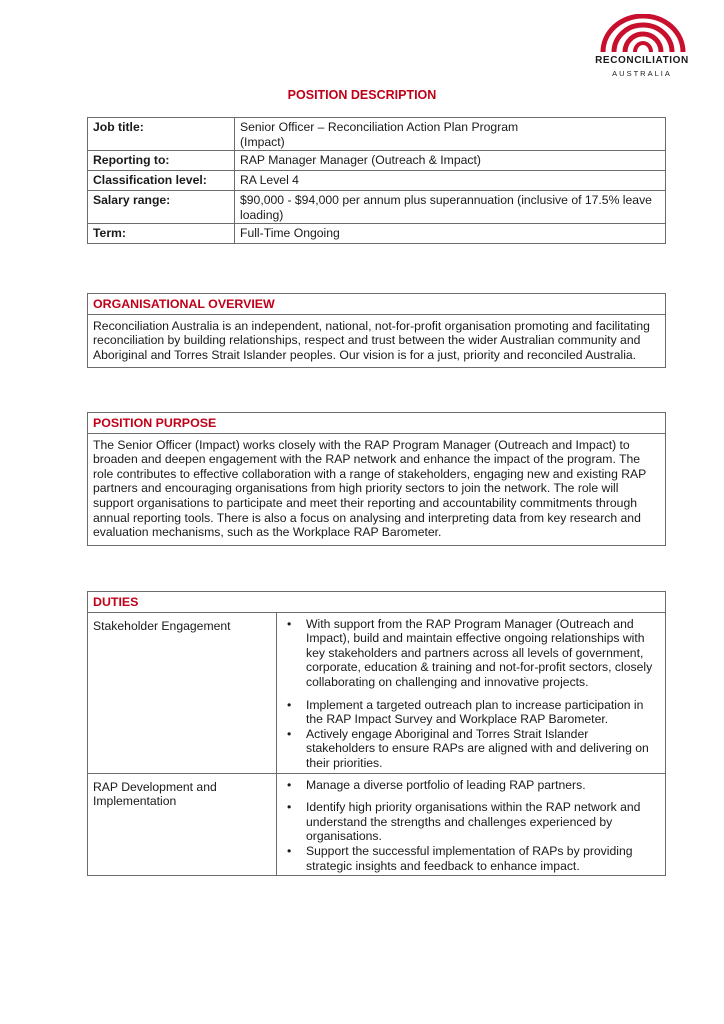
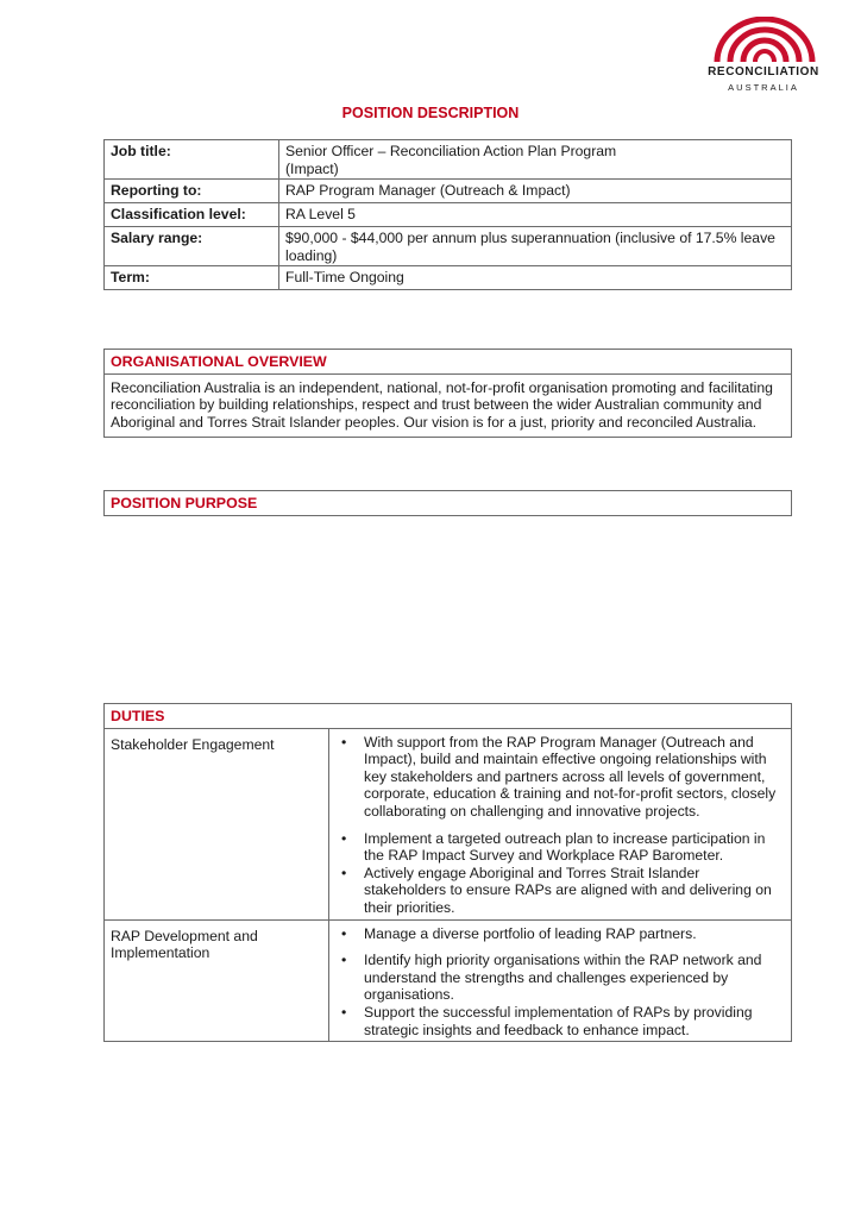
  RECONCILIATION
  AUSTRALIA
  POSITION DESCRIPTION
  Job title:	Senior Officer – Reconciliation Action Plan Program (Impact)
- Reporting to:	RAP Manager Manager (Outreach & Impact)
+ Reporting to:	RAP Program Manager (Outreach & Impact)
- Classification level:	RA Level 4
+ Classification level:	RA Level 5
- Salary range:	$90,000 - $94,000 per annum plus superannuation (inclusive of 17.5% leave loading)
+ Salary range:	$90,000 - $44,000 per annum plus superannuation (inclusive of 17.5% leave loading)
  Term:	Full-Time Ongoing
  ORGANISATIONAL OVERVIEW
  Reconciliation Australia is an independent, national, not-for-profit organisation promoting and facilitating reconciliation by building relationships, respect and trust between the wider Australian community and Aboriginal and Torres Strait Islander peoples. Our vision is for a just, priority and reconciled Australia.
  POSITION PURPOSE
- The Senior Officer (Impact) works closely with the RAP Program Manager (Outreach and Impact) to broaden and deepen engagement with the RAP network and enhance the impact of the program. The role contributes to effective collaboration with a range of stakeholders, engaging new and existing RAP partners and encouraging organisations from high priority sectors to join the network. The role will support organisations to participate and meet their reporting and accountability commitments through annual reporting tools. There is also a focus on analysing and interpreting data from key research and evaluation mechanisms, such as the Workplace RAP Barometer.
  DUTIES
  Stakeholder Engagement	• With support from the RAP Program Manager (Outreach and Impact), build and maintain effective ongoing relationships with key stakeholders and partners across all levels of government, corporate, education & training and not-for-profit sectors, closely collaborating on challenging and innovative projects.• Implement a targeted outreach plan to increase participation in the RAP Impact Survey and Workplace RAP Barometer.• Actively engage Aboriginal and Torres Strait Islander stakeholders to ensure RAPs are aligned with and delivering on their priorities.
  RAP Development and Implementation	• Manage a diverse portfolio of leading RAP partners.• Identify high priority organisations within the RAP network and understand the strengths and challenges experienced by organisations.• Support the successful implementation of RAPs by providing strategic insights and feedback to enhance impact.
